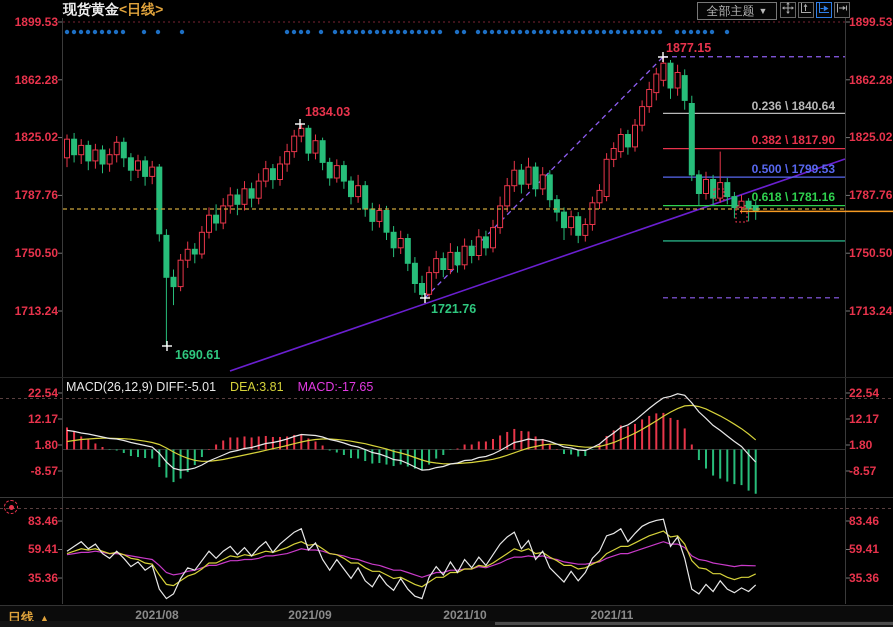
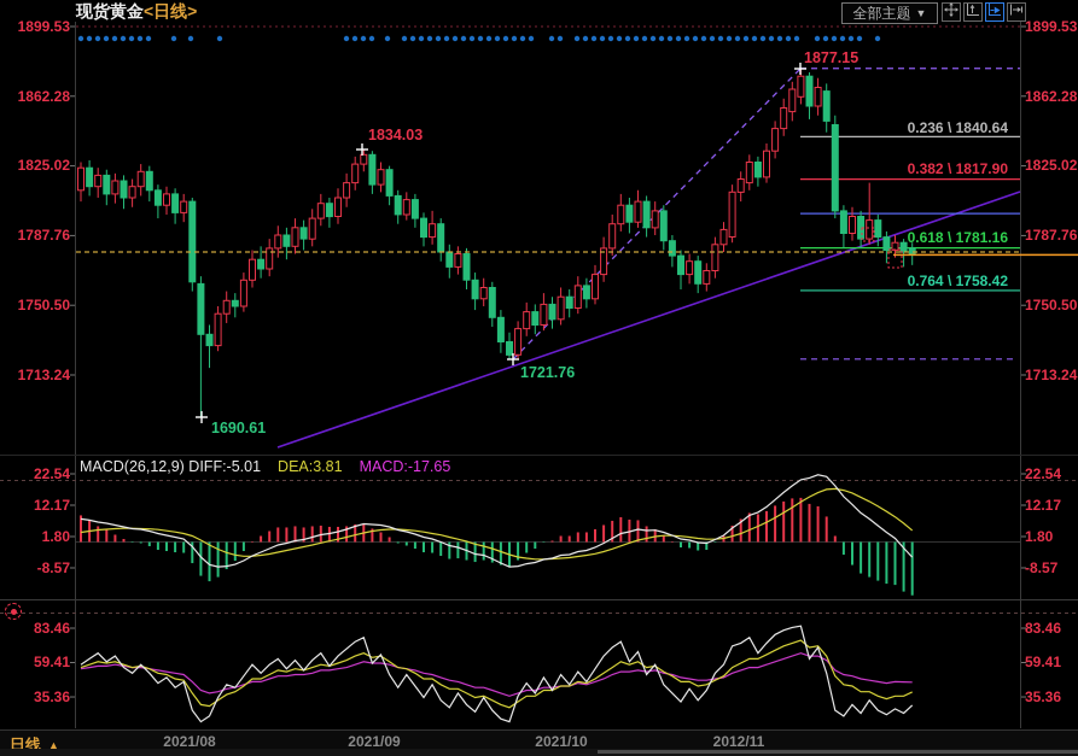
  现货黄金<日线>
  全部主题
  ▼
  1899.53
  1862.28
  1825.02
  1787.76
  1750.50
  1713.24
  1899.53
  1862.28
  1825.02
  1787.76
  1750.50
  1713.24
  1877.15
  1834.03
  1721.76
  1690.61
  0.236 \ 1840.64
  0.382 \ 1817.90
- 0.500 \ 1799.53
  0.618 \ 1781.16
+ 0.764 \ 1758.42
  MACD(26,12,9) DIFF:-5.01
  DEA:3.81
  MACD:-17.65
  22.54
  12.17
  1.80
  -8.57
  22.54
  12.17
  1.80
  -8.57
  83.46
  59.41
  35.36
  83.46
  59.41
  35.36
  日线
  ▲
  2021/08
  2021/09
  2021/10
- 2021/11
+ 2012/11
